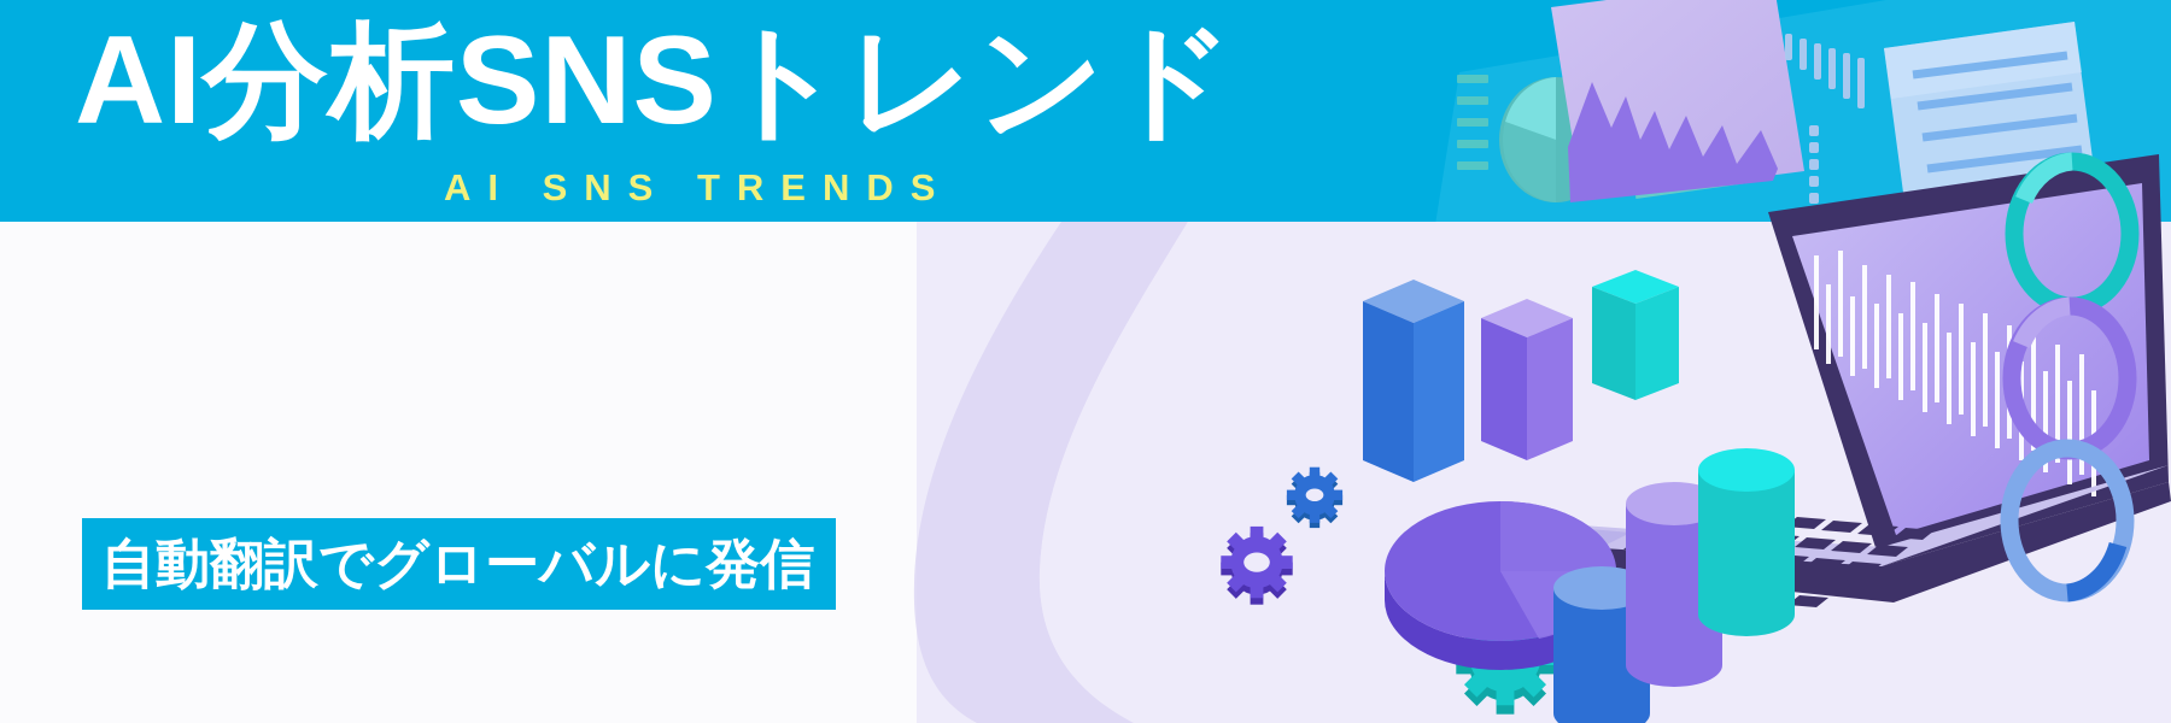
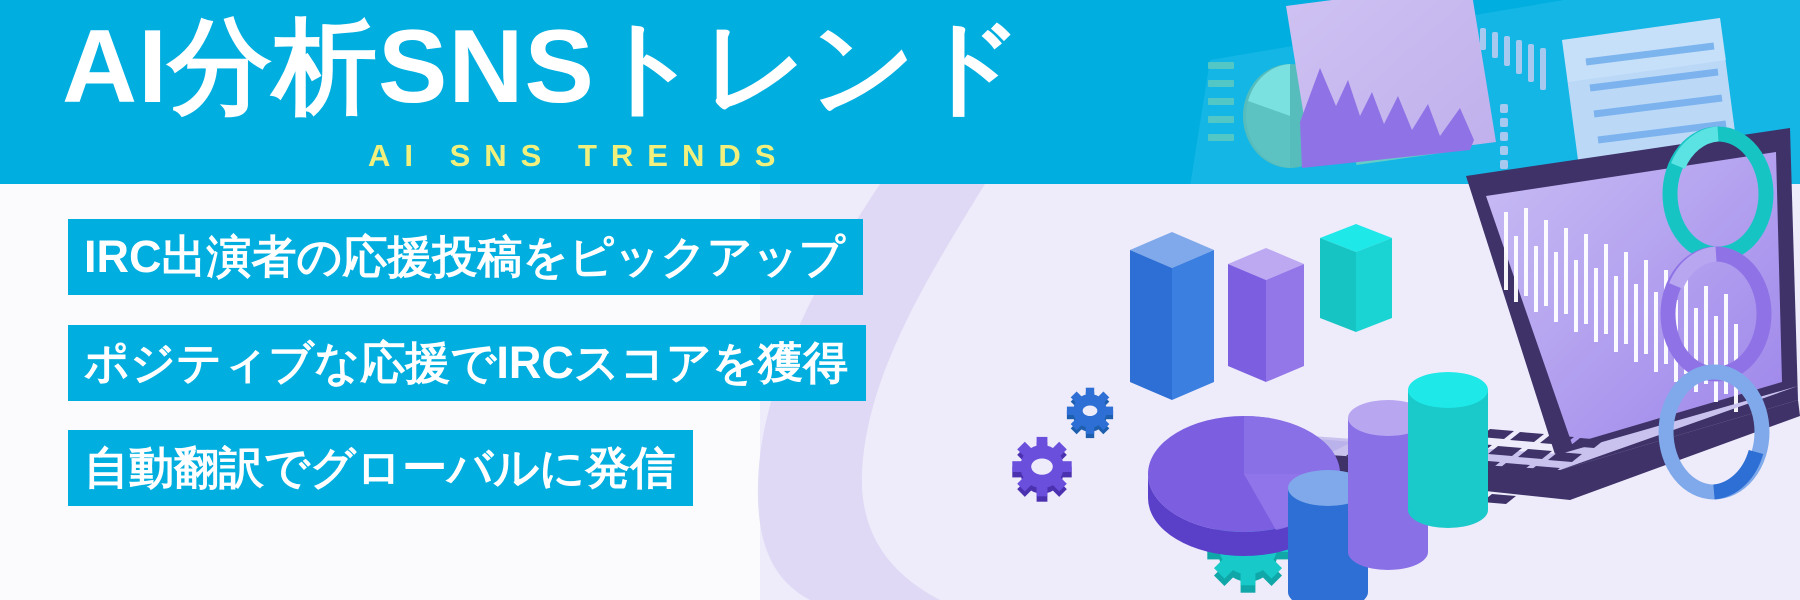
  AI分析SNSトレンド
  AI SNS TRENDS
+ IRC出演者の応援投稿をピックアップ
+ ポジティブな応援でIRCスコアを獲得
  自動翻訳でグローバルに発信
